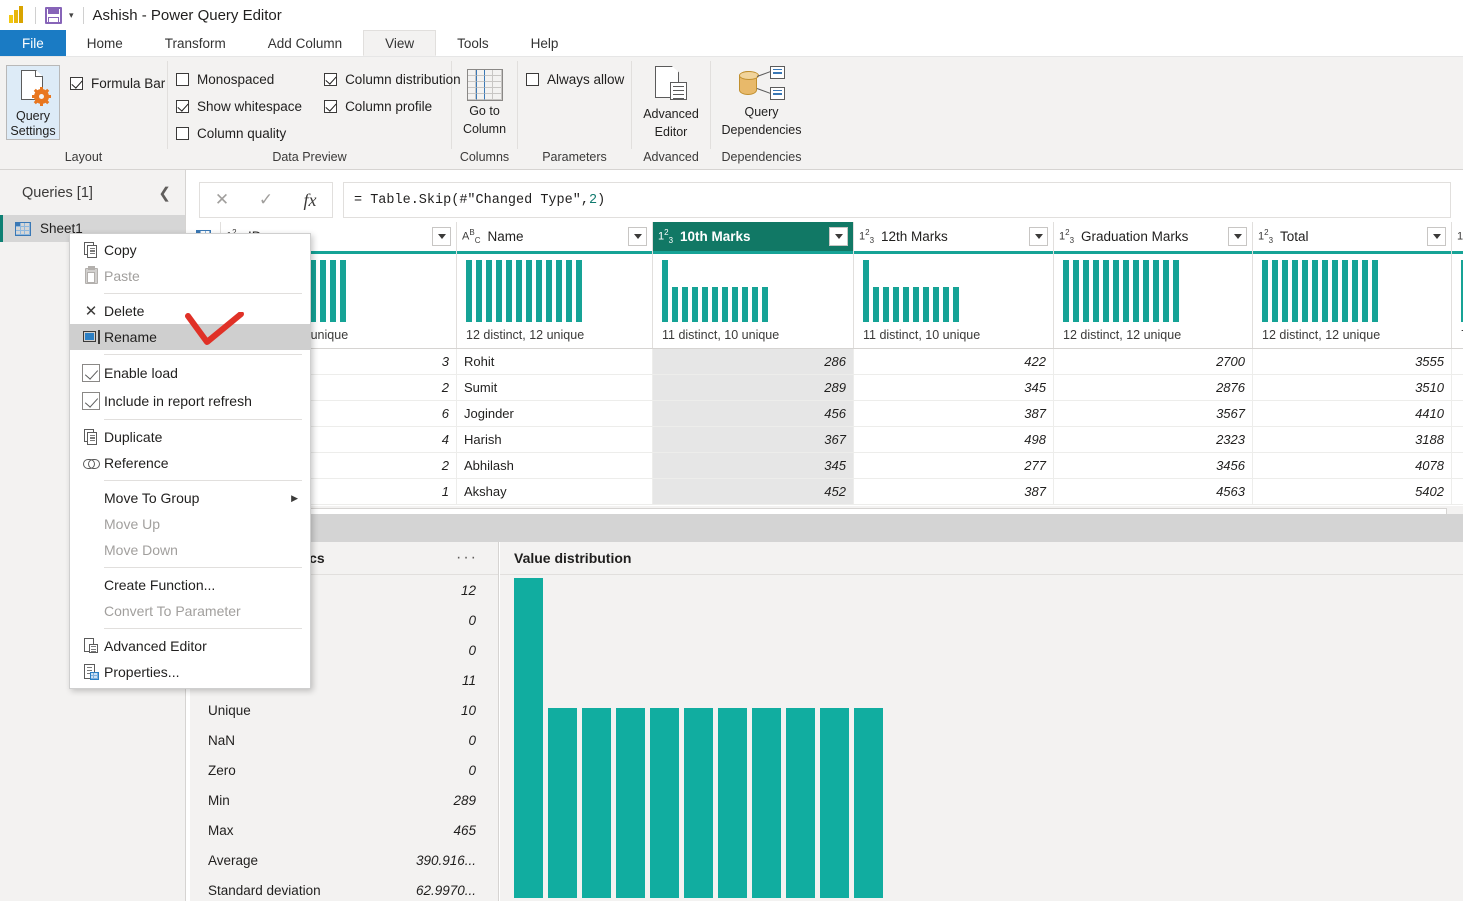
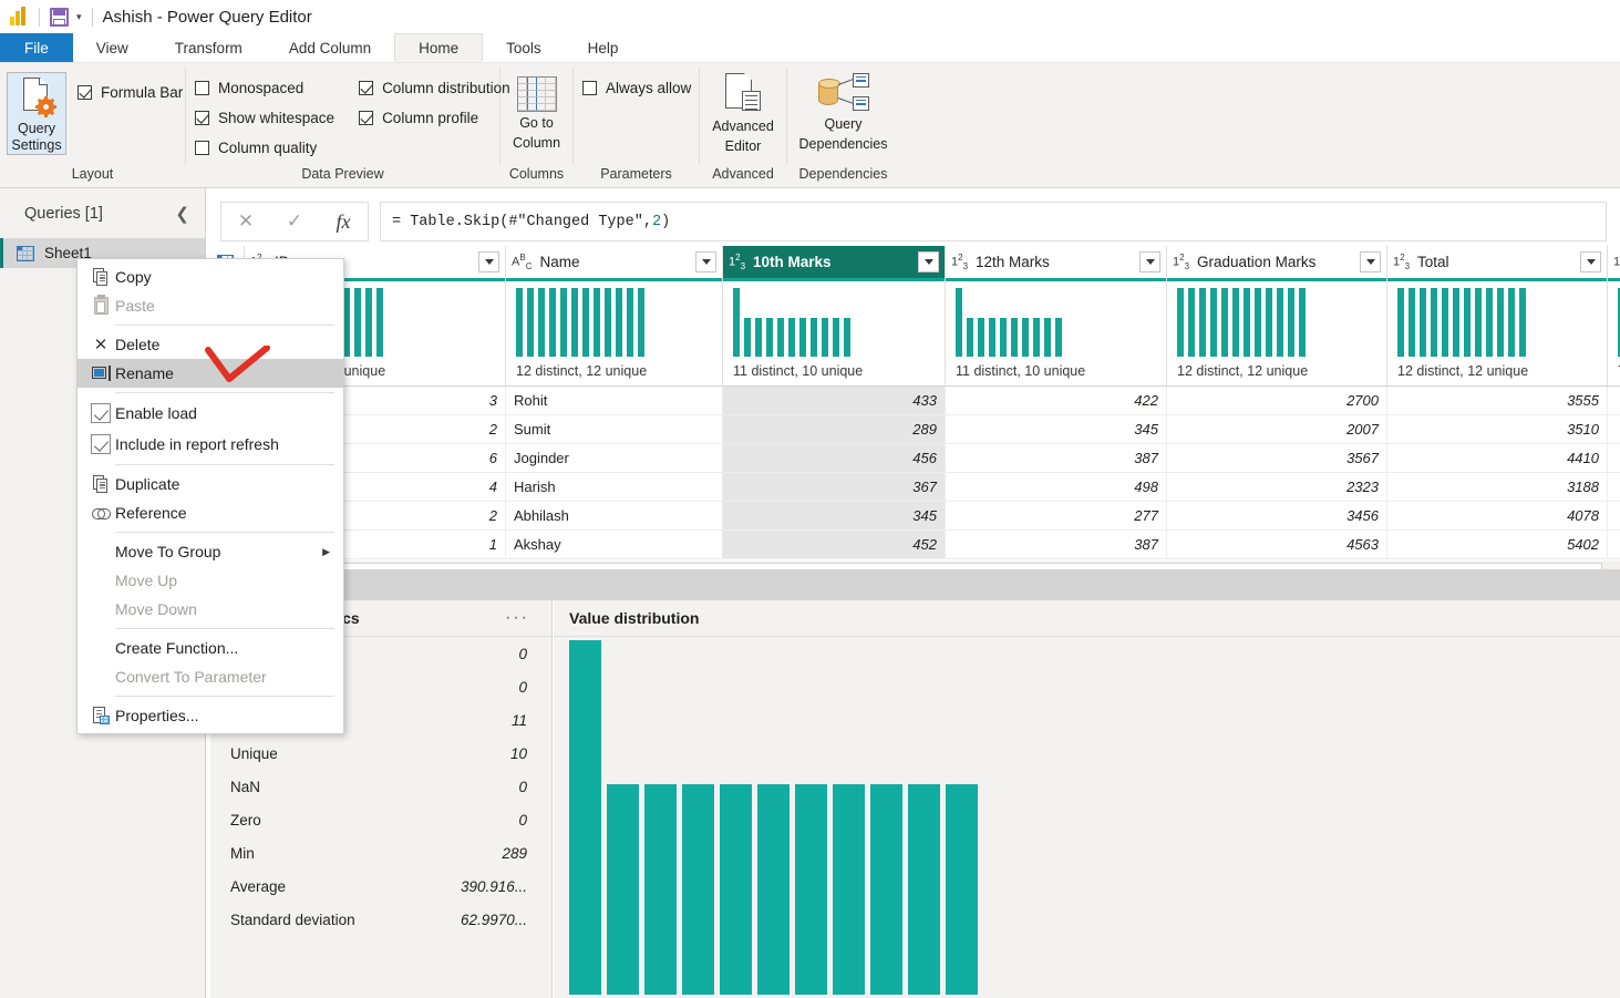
  ▾
  Ashish - Power Query Editor
  File
- Home
+ View
  Transform
  Add Column
- View
+ Home
  Tools
  Help
  Query
  Settings
  Formula Bar
  Layout
  Monospaced
  Show whitespace
  Column quality
  Column distribution
  Column profile
  Data Preview
  Go to
  Column
  Columns
  Always allow
  Parameters
  Advanced
  Editor
  Advanced
  Query
  Dependencies
  Dependencies
  Queries [1]
  ❮
  Sheet1
  ✕
  ✓
  fx
  = Table.Skip(#"Changed Type",
  2
  )
  ABC
  Name
  123
  10th Marks
  123
  12th Marks
  123
  Graduation Marks
  123
  Total
  1
  12 distinct, 12 unique
  11 distinct, 10 unique
  11 distinct, 10 unique
  12 distinct, 12 unique
  12 distinct, 12 unique
  3
  Rohit
- 286
+ 433
  422
  2700
  3555
  2
  Sumit
  289
  345
- 2876
+ 2007
  3510
  6
  Joginder
  456
  387
  3567
  4410
  4
  Harish
  367
  498
  2323
  3188
  2
  Abhilash
  345
  277
  3456
  4078
  1
  Akshay
  452
  387
  4563
  5402
  ···
- 12
  0
  0
  11
  Unique
  10
  NaN
  0
  Zero
  0
  Min
  289
- Max
- 465
  Average
  390.916...
  Standard deviation
  62.9970...
  Value distribution
  Copy
  Paste
  ✕
  Delete
  Rename
  Enable load
  Include in report refresh
  Duplicate
  Reference
  Move To Group
  ▶
  Move Up
  Move Down
  Create Function...
  Convert To Parameter
- Advanced Editor
  Properties...
